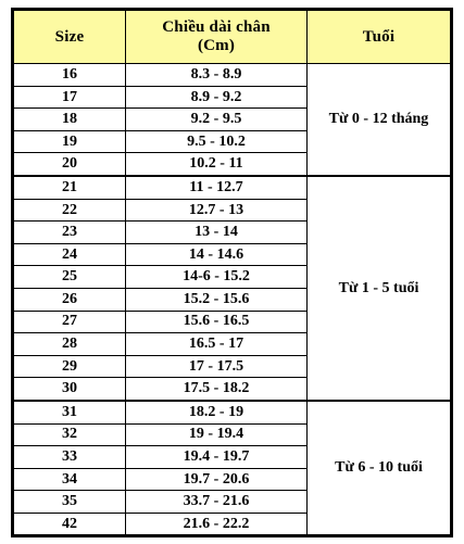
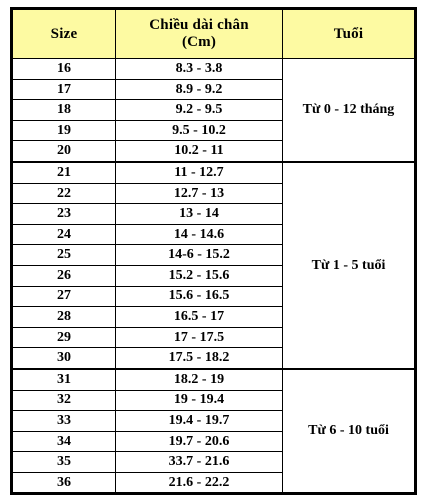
  Size	Chiều dài chân (Cm)	Tuổi
- 16	8.3 - 8.9	Từ 0 - 12 tháng
+ 16	8.3 - 3.8	Từ 0 - 12 tháng
  17	8.9 - 9.2
  18	9.2 - 9.5
  19	9.5 - 10.2
  20	10.2 - 11
  21	11 - 12.7	Từ 1 - 5 tuổi
  22	12.7 - 13
  23	13 - 14
  24	14 - 14.6
  25	14-6 - 15.2
  26	15.2 - 15.6
  27	15.6 - 16.5
  28	16.5 - 17
  29	17 - 17.5
  30	17.5 - 18.2
  31	18.2 - 19	Từ 6 - 10 tuổi
  32	19 - 19.4
  33	19.4 - 19.7
  34	19.7 - 20.6
  35	33.7 - 21.6
- 42	21.6 - 22.2
+ 36	21.6 - 22.2
